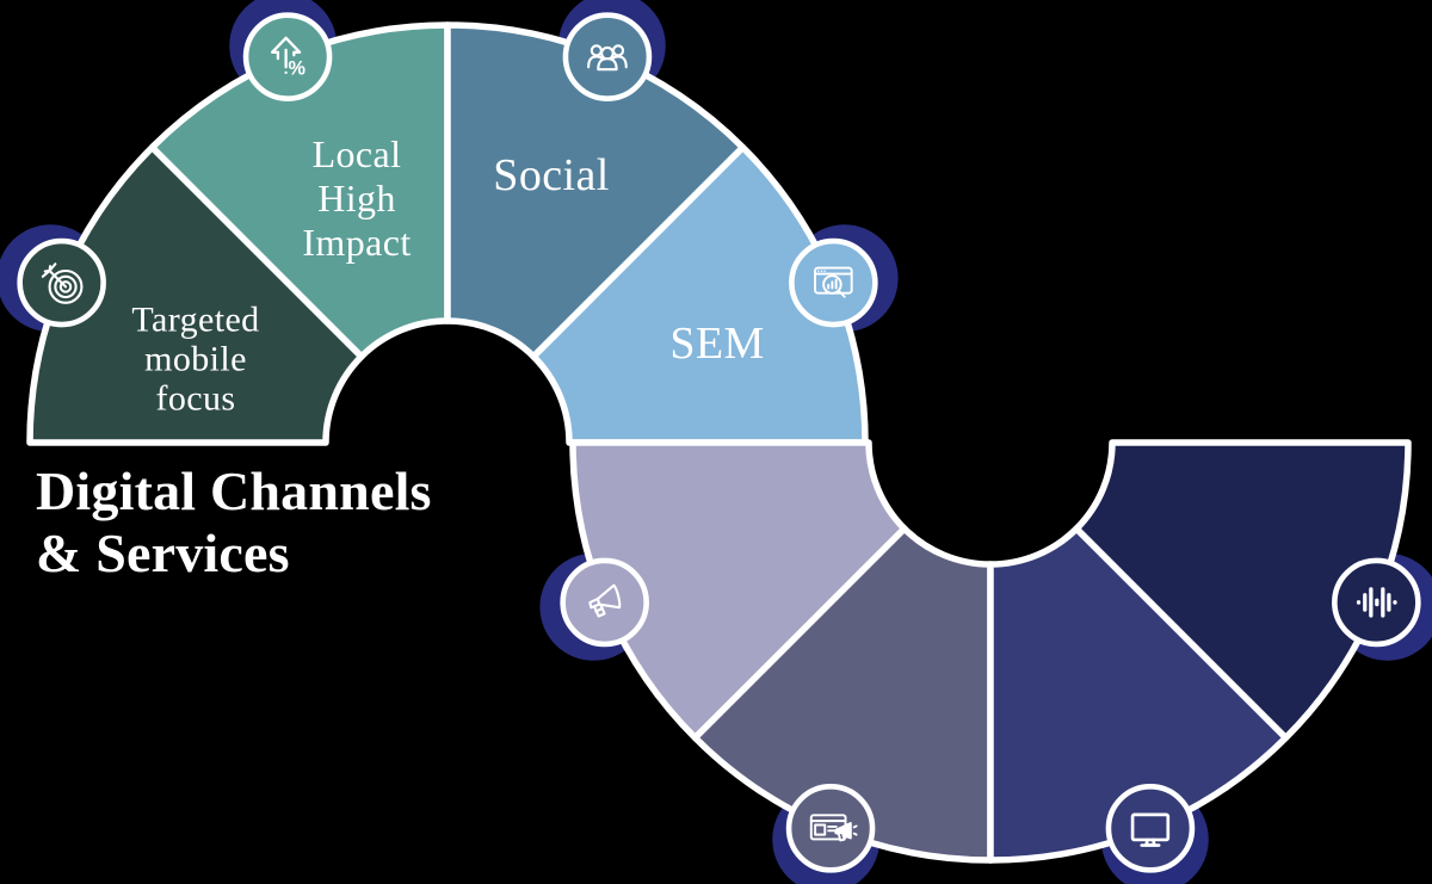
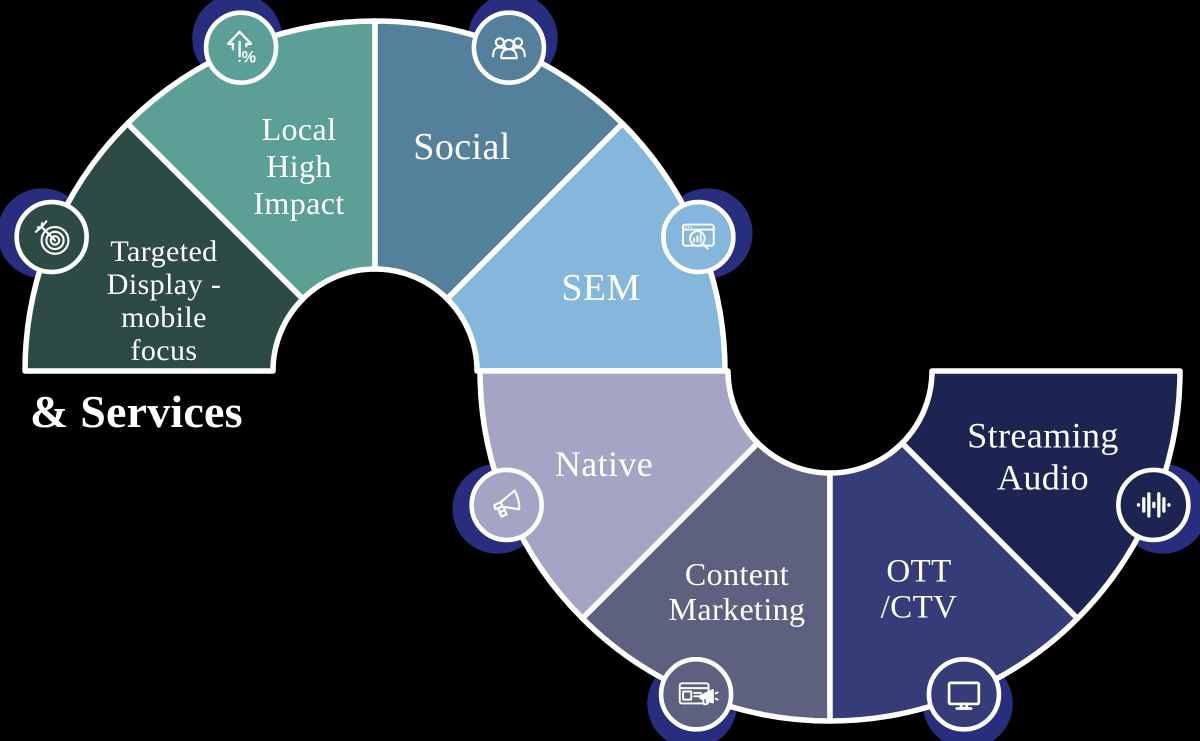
- Digital Channels
  & Services
  Targeted
+ Display -
  mobile
  focus
  Local
  High
  Impact
  Social
  SEM
+ Native
+ Content
+ Marketing
+ OTT
+ /CTV
+ Streaming
+ Audio
